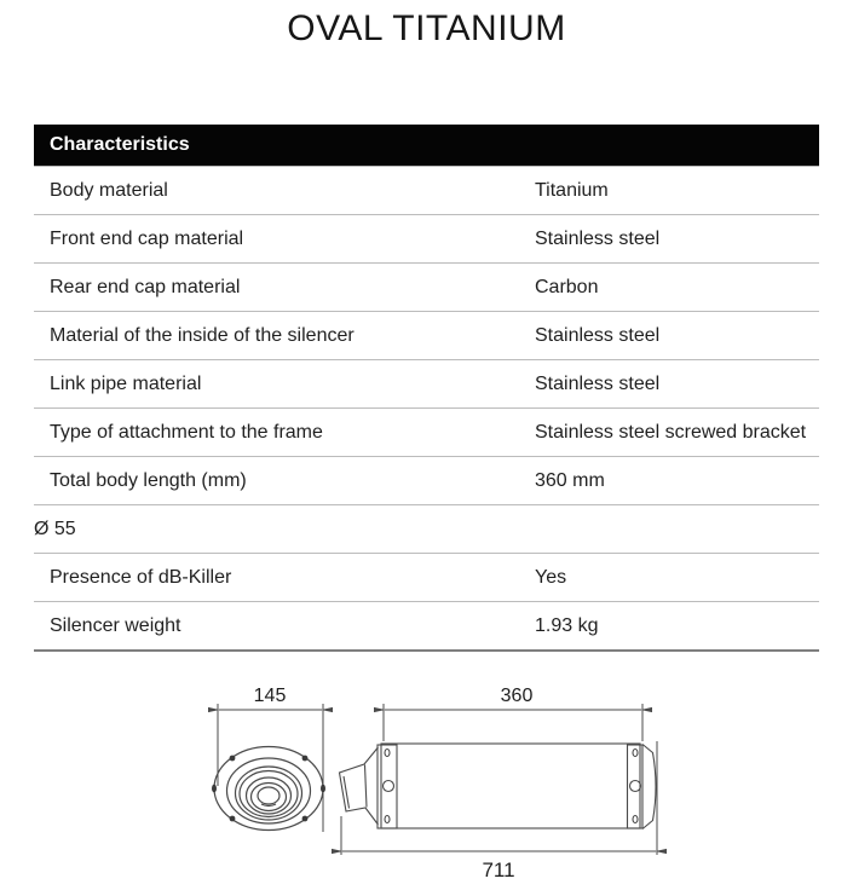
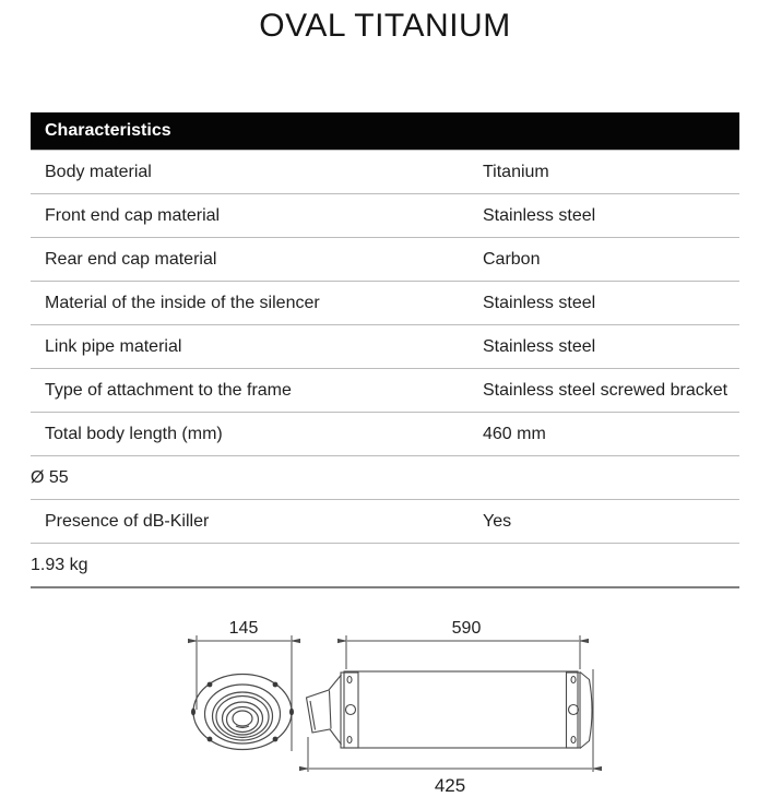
  OVAL TITANIUM
  Characteristics
  Body material
  Titanium
  Front end cap material
  Stainless steel
  Rear end cap material
  Carbon
  Material of the inside of the silencer
  Stainless steel
  Link pipe material
  Stainless steel
  Type of attachment to the frame
  Stainless steel screwed bracket
  Total body length (mm)
- 360 mm
+ 460 mm
  Ø 55
  Presence of dB-Killer
  Yes
- Silencer weight
  1.93 kg
  145
- 360
+ 590
- 711
+ 425
